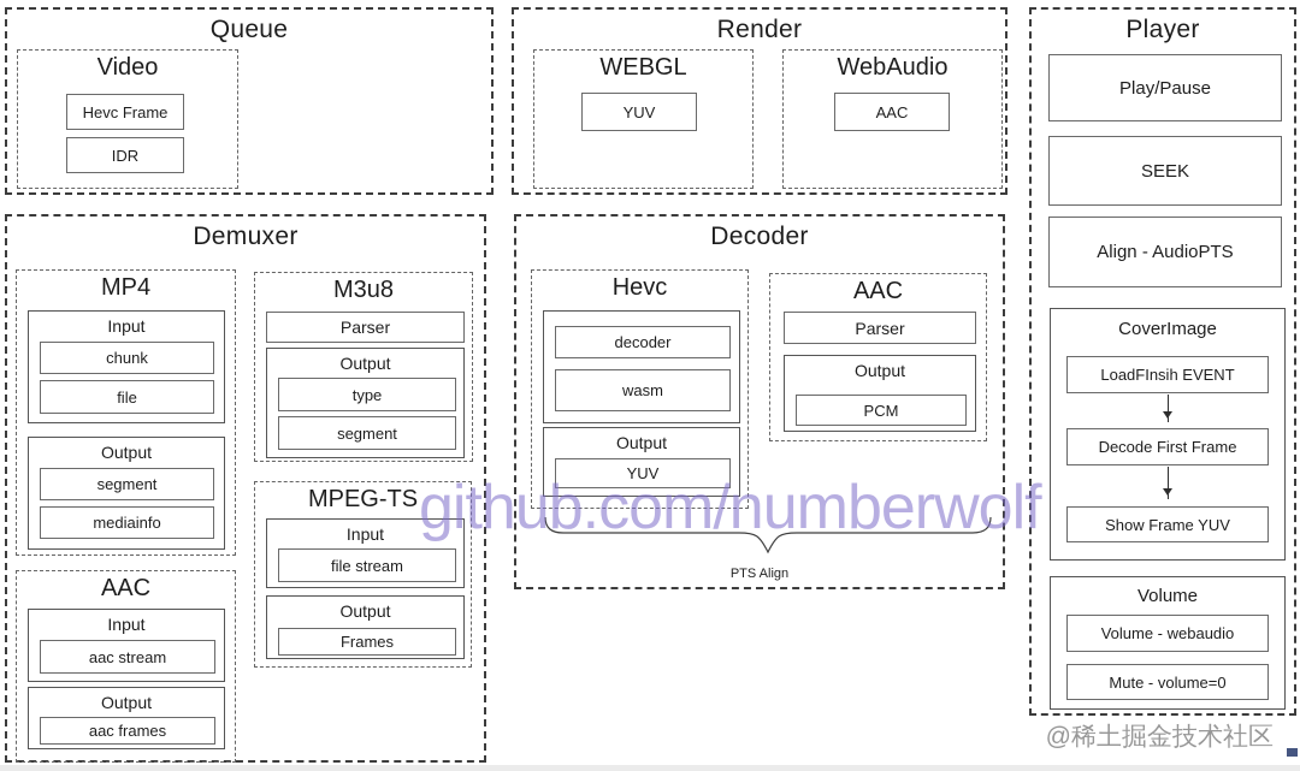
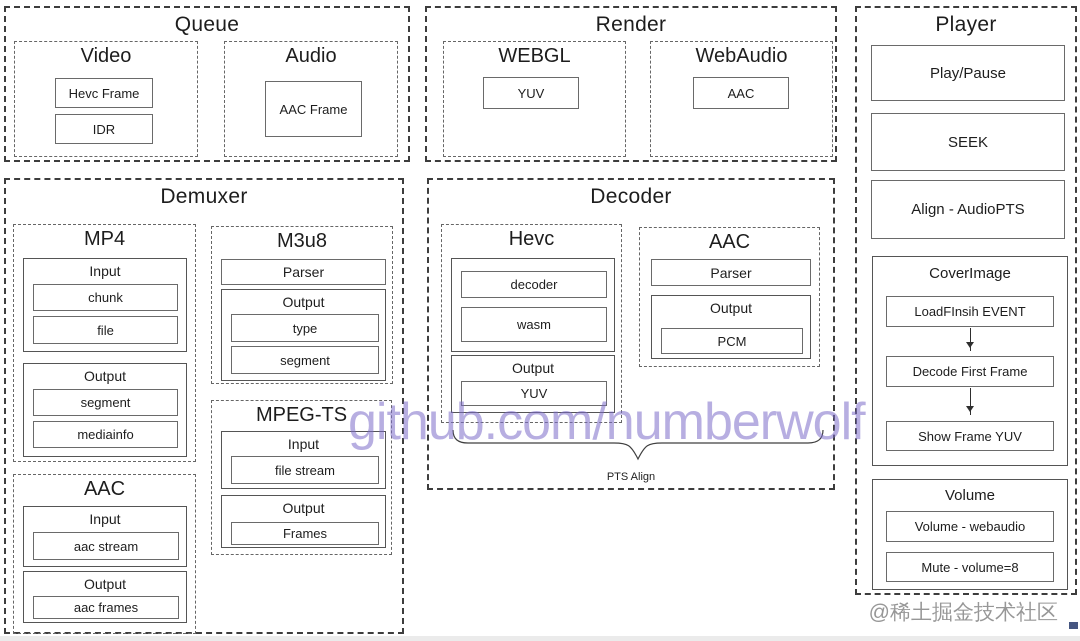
  Queue
  Video
  Hevc Frame
  IDR
+ Audio
+ AAC Frame
  Render
  WEBGL
  YUV
  WebAudio
  AAC
  Player
  Play/Pause
  SEEK
  Align - AudioPTS
  CoverImage
  LoadFInsih EVENT
  Decode First Frame
  Show Frame YUV
  Volume
  Volume - webaudio
- Mute - volume=0
+ Mute - volume=8
  Demuxer
  MP4
  Input
  chunk
  file
  Output
  segment
  mediainfo
  AAC
  Input
  aac stream
  Output
  aac frames
  M3u8
  Parser
  Output
  type
  segment
  MPEG-TS
  Input
  file stream
  Output
  Frames
  Decoder
  Hevc
  decoder
  wasm
  Output
  YUV
  AAC
  Parser
  Output
  PCM
  PTS Align
  github.com/numberwolf
  @稀土掘金技术社区
